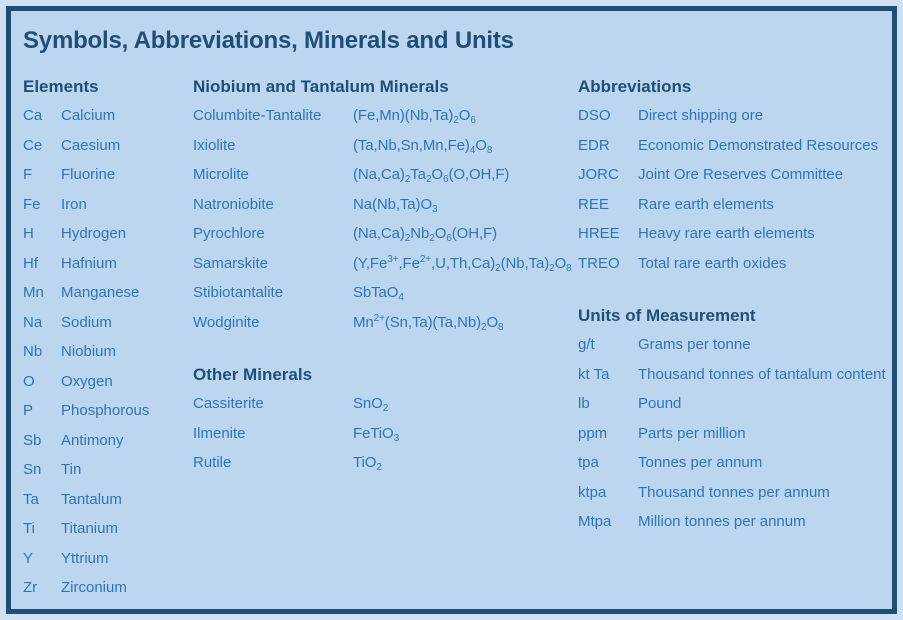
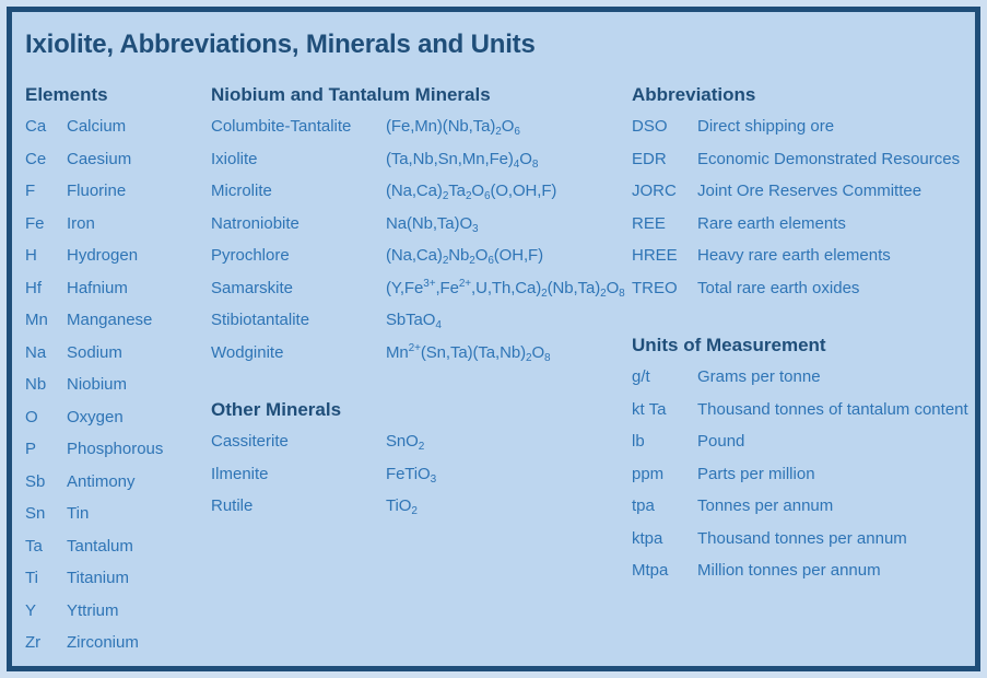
- Symbols, Abbreviations, Minerals and Units
+ Ixiolite, Abbreviations, Minerals and Units
  Elements
  Ca
  Calcium
  Ce
  Caesium
  F
  Fluorine
  Fe
  Iron
  H
  Hydrogen
  Hf
  Hafnium
  Mn
  Manganese
  Na
  Sodium
  Nb
  Niobium
  O
  Oxygen
  P
  Phosphorous
  Sb
  Antimony
  Sn
  Tin
  Ta
  Tantalum
  Ti
  Titanium
  Y
  Yttrium
  Zr
  Zirconium
  Niobium and Tantalum Minerals
  Columbite-Tantalite
  (Fe,Mn)(Nb,Ta)2O6
  Ixiolite
  (Ta,Nb,Sn,Mn,Fe)4O8
  Microlite
  (Na,Ca)2Ta2O6(O,OH,F)
  Natroniobite
  Na(Nb,Ta)O3
  Pyrochlore
  (Na,Ca)2Nb2O6(OH,F)
  Samarskite
  (Y,Fe3+,Fe2+,U,Th,Ca)2(Nb,Ta)2O8
  Stibiotantalite
  SbTaO4
  Wodginite
  Mn2+(Sn,Ta)(Ta,Nb)2O8
  Other Minerals
  Cassiterite
  SnO2
  Ilmenite
  FeTiO3
  Rutile
  TiO2
  Abbreviations
  DSO
  Direct shipping ore
  EDR
  Economic Demonstrated Resources
  JORC
  Joint Ore Reserves Committee
  REE
  Rare earth elements
  HREE
  Heavy rare earth elements
  TREO
  Total rare earth oxides
  Units of Measurement
  g/t
  Grams per tonne
  kt Ta
  Thousand tonnes of tantalum content
  lb
  Pound
  ppm
  Parts per million
  tpa
  Tonnes per annum
  ktpa
  Thousand tonnes per annum
  Mtpa
  Million tonnes per annum
